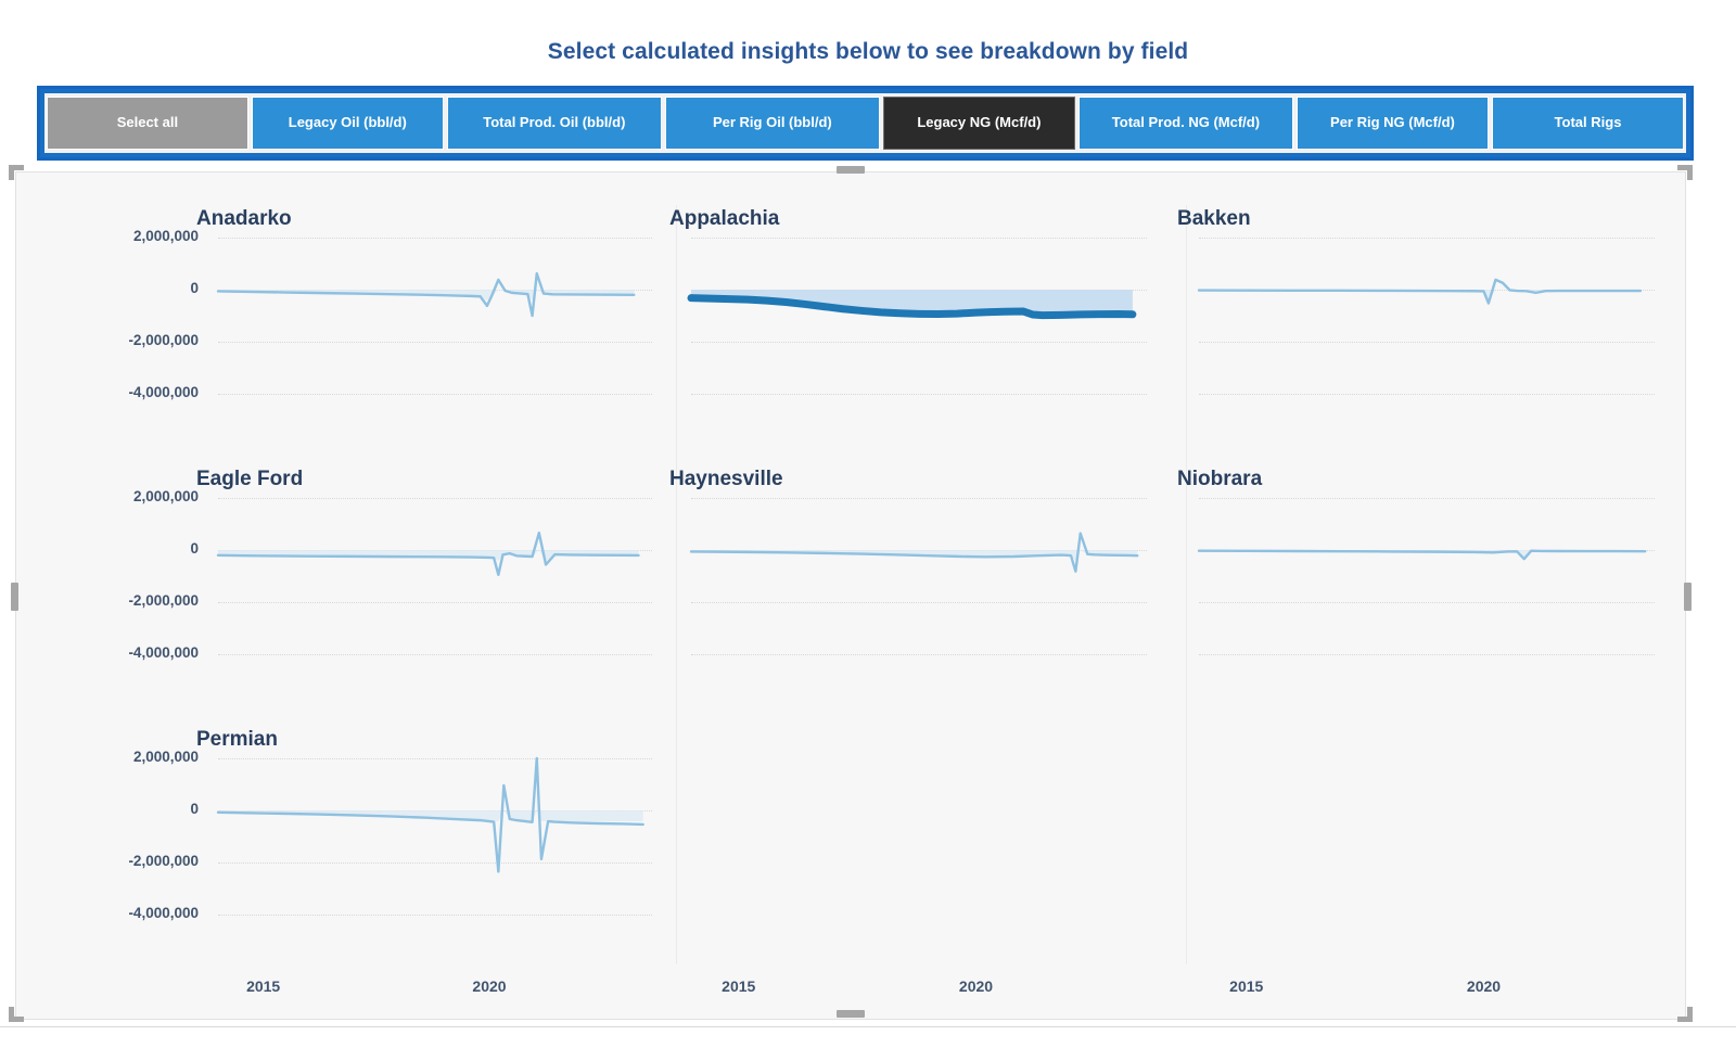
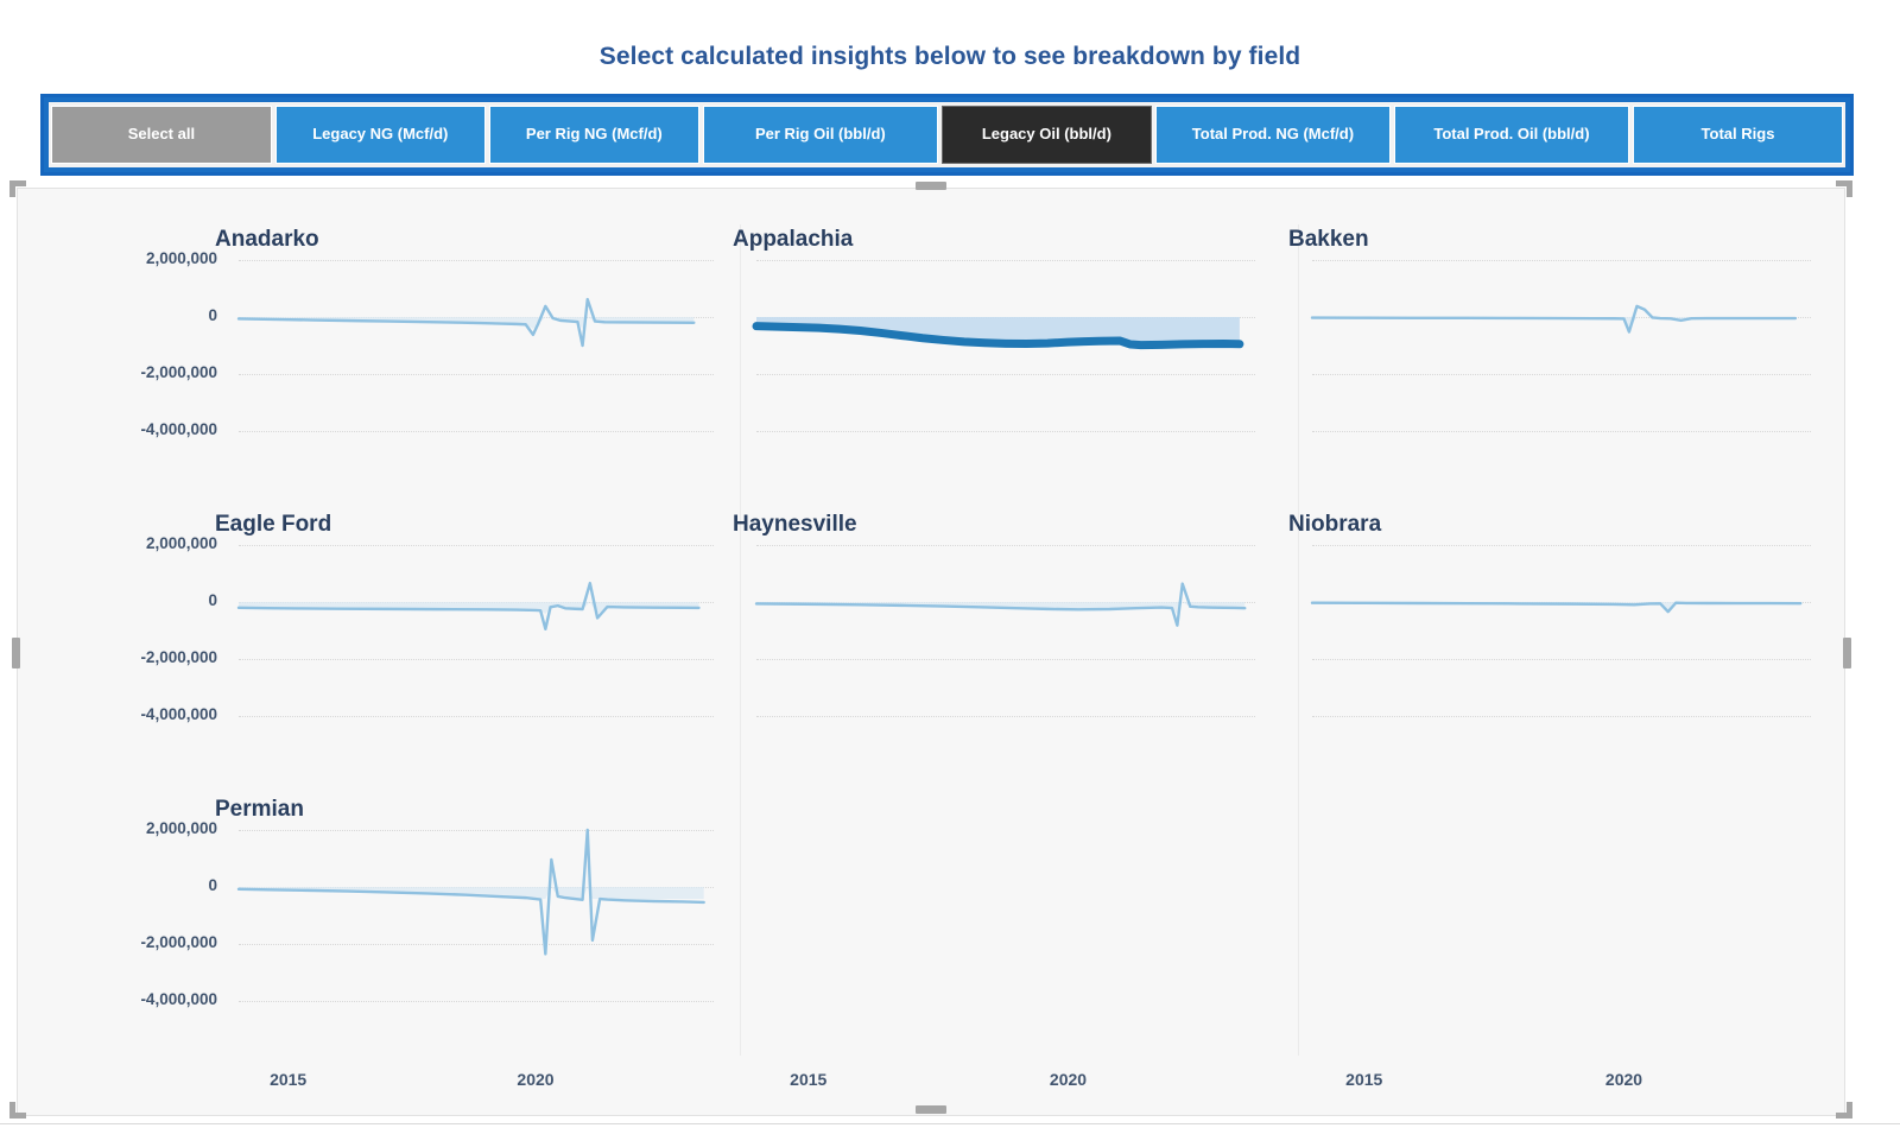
  Select calculated insights below to see breakdown by field
  Select all
- Legacy Oil (bbl/d)
+ Legacy NG (Mcf/d)
- Total Prod. Oil (bbl/d)
+ Per Rig NG (Mcf/d)
  Per Rig Oil (bbl/d)
- Legacy NG (Mcf/d)
+ Legacy Oil (bbl/d)
  Total Prod. NG (Mcf/d)
- Per Rig NG (Mcf/d)
+ Total Prod. Oil (bbl/d)
  Total Rigs
  2,000,000
  2,000,000
  2,000,000
  0
  0
  0
  -2,000,000
  -2,000,000
  -2,000,000
  -4,000,000
  -4,000,000
  -4,000,000
  Anadarko
  Appalachia
  Bakken
  Eagle Ford
  Haynesville
  Niobrara
  Permian
  2015
  2020
  2015
  2020
  2015
  2020
